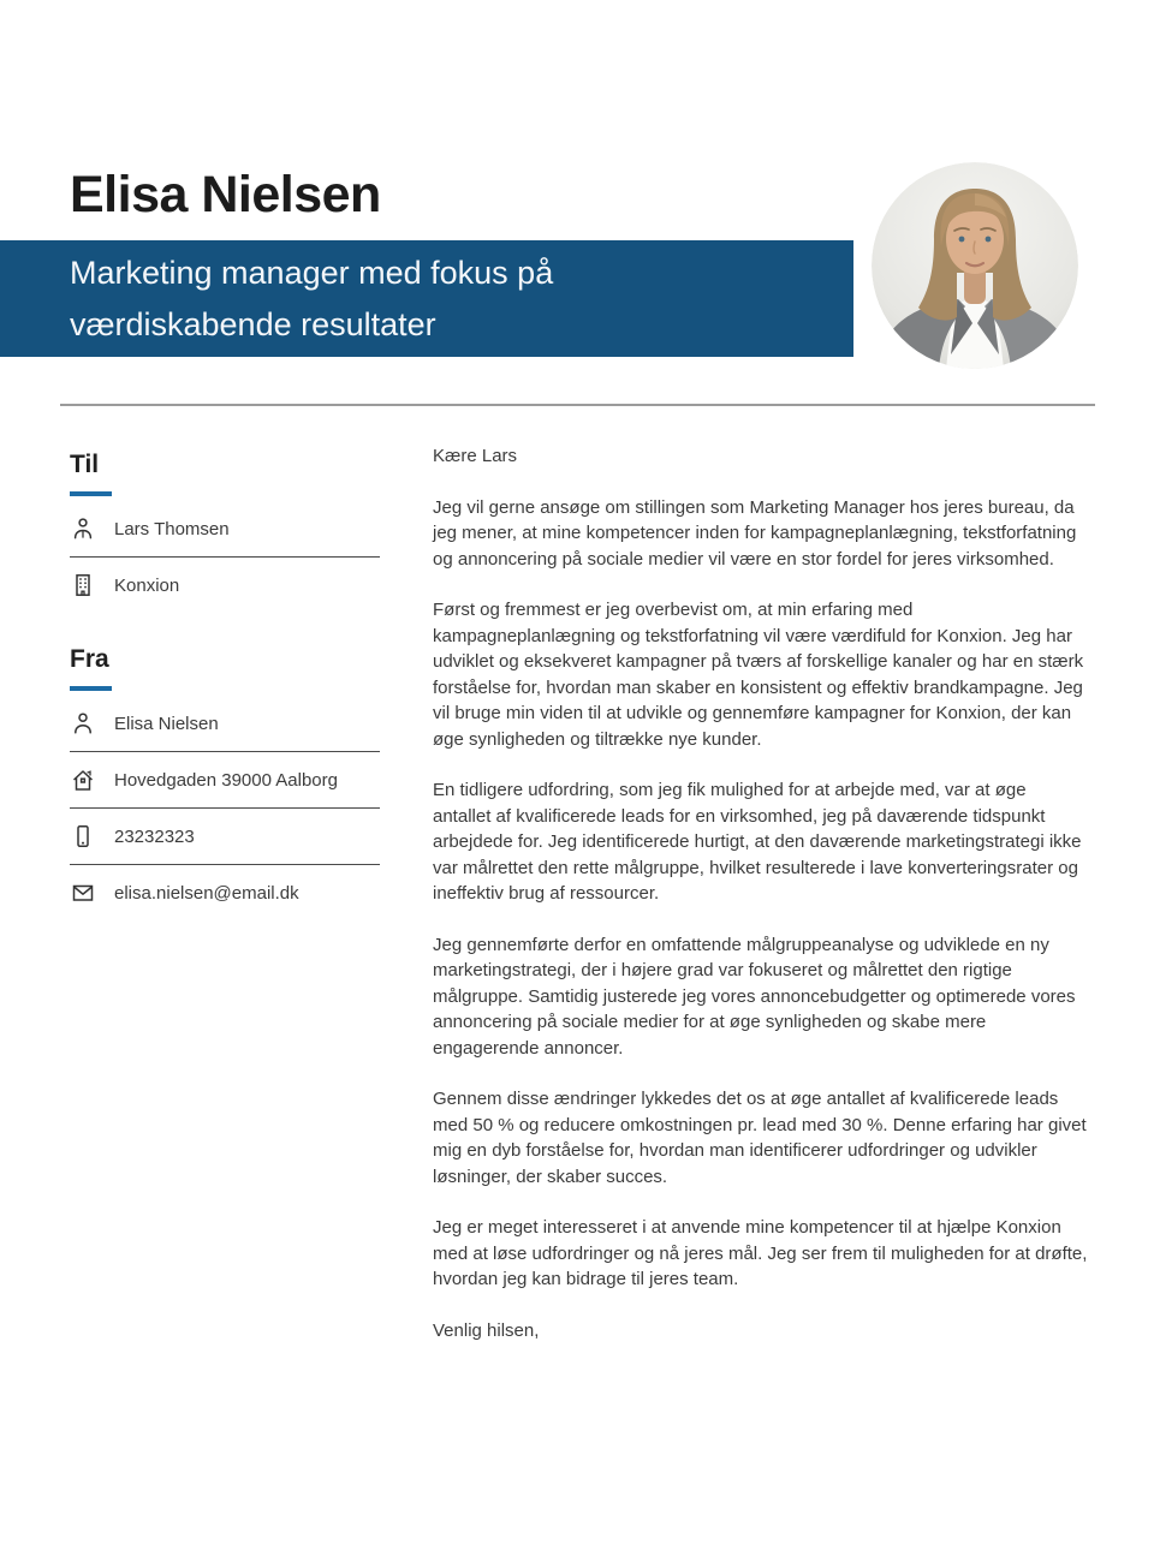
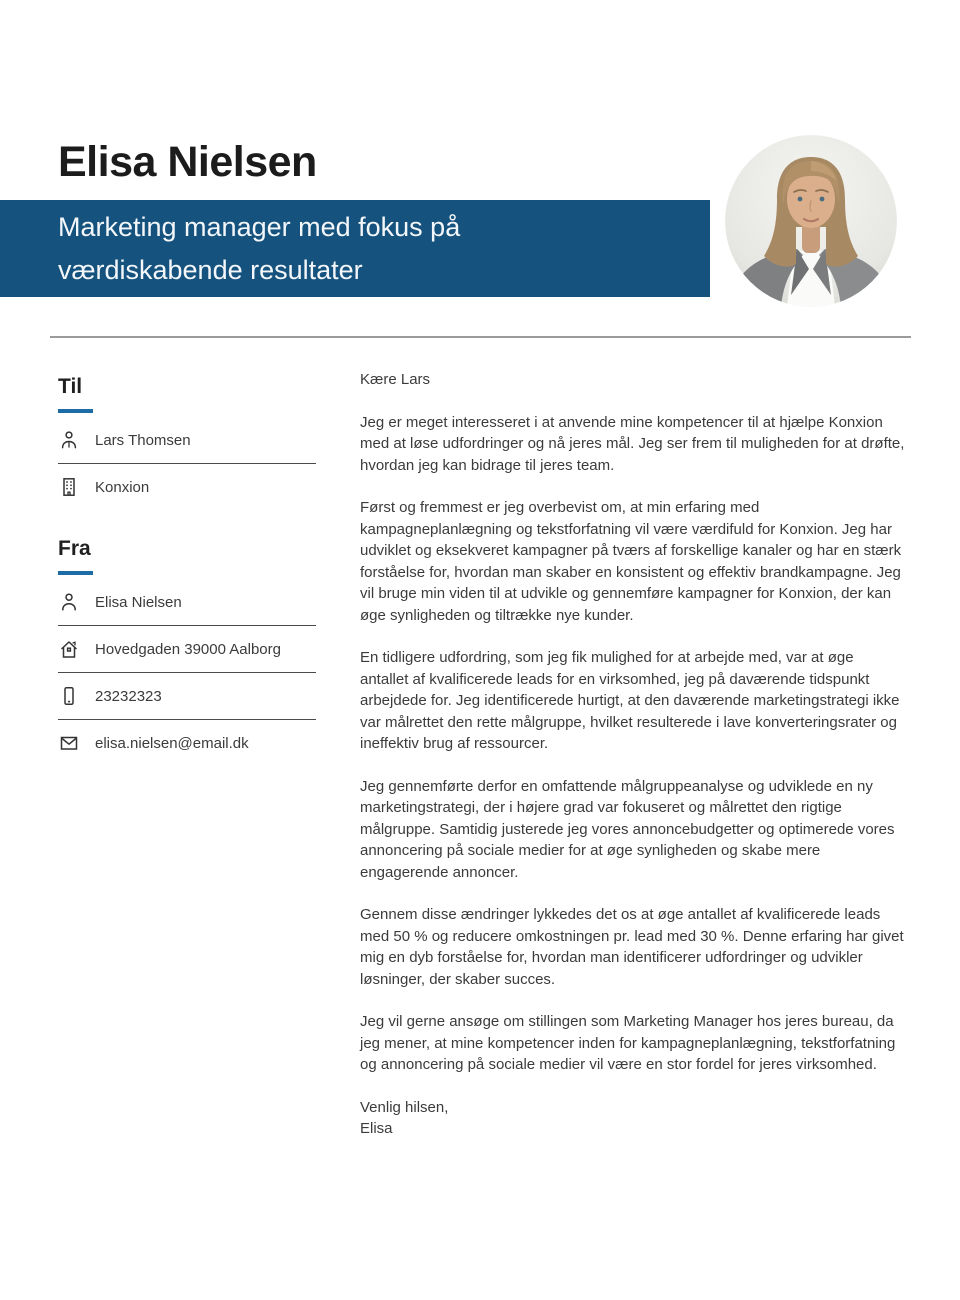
  Elisa Nielsen
  Marketing manager med fokus på
  værdiskabende resultater
  Til
  Lars Thomsen
  Konxion
  Fra
  Elisa Nielsen
  Hovedgaden 39000 Aalborg
  23232323
  elisa.nielsen@email.dk
  Kære Lars
- Jeg vil gerne ansøge om stillingen som Marketing Manager hos jeres bureau, da jeg mener, at mine kompetencer inden for kampagneplanlægning, tekstforfatning og annoncering på sociale medier vil være en stor fordel for jeres virksomhed.
+ Jeg er meget interesseret i at anvende mine kompetencer til at hjælpe Konxion med at løse udfordringer og nå jeres mål. Jeg ser frem til muligheden for at drøfte, hvordan jeg kan bidrage til jeres team.
  Først og fremmest er jeg overbevist om, at min erfaring med kampagneplanlægning og tekstforfatning vil være værdifuld for Konxion. Jeg har udviklet og eksekveret kampagner på tværs af forskellige kanaler og har en stærk forståelse for, hvordan man skaber en konsistent og effektiv brandkampagne. Jeg vil bruge min viden til at udvikle og gennemføre kampagner for Konxion, der kan øge synligheden og tiltrække nye kunder.
  En tidligere udfordring, som jeg fik mulighed for at arbejde med, var at øge antallet af kvalificerede leads for en virksomhed, jeg på daværende tidspunkt arbejdede for. Jeg identificerede hurtigt, at den daværende marketingstrategi ikke var målrettet den rette målgruppe, hvilket resulterede i lave konverteringsrater og ineffektiv brug af ressourcer.
  Jeg gennemførte derfor en omfattende målgruppeanalyse og udviklede en ny marketingstrategi, der i højere grad var fokuseret og målrettet den rigtige målgruppe. Samtidig justerede jeg vores annoncebudgetter og optimerede vores annoncering på sociale medier for at øge synligheden og skabe mere engagerende annoncer.
  Gennem disse ændringer lykkedes det os at øge antallet af kvalificerede leads med 50 % og reducere omkostningen pr. lead med 30 %. Denne erfaring har givet mig en dyb forståelse for, hvordan man identificerer udfordringer og udvikler løsninger, der skaber succes.
- Jeg er meget interesseret i at anvende mine kompetencer til at hjælpe Konxion med at løse udfordringer og nå jeres mål. Jeg ser frem til muligheden for at drøfte, hvordan jeg kan bidrage til jeres team.
+ Jeg vil gerne ansøge om stillingen som Marketing Manager hos jeres bureau, da jeg mener, at mine kompetencer inden for kampagneplanlægning, tekstforfatning og annoncering på sociale medier vil være en stor fordel for jeres virksomhed.
  Venlig hilsen,
+ Elisa
